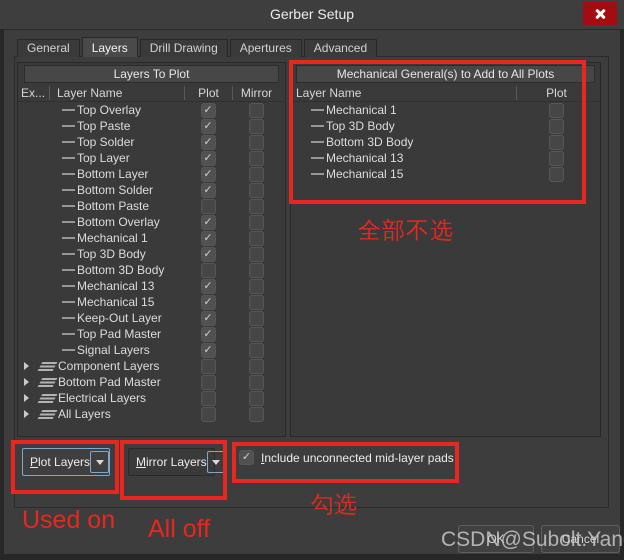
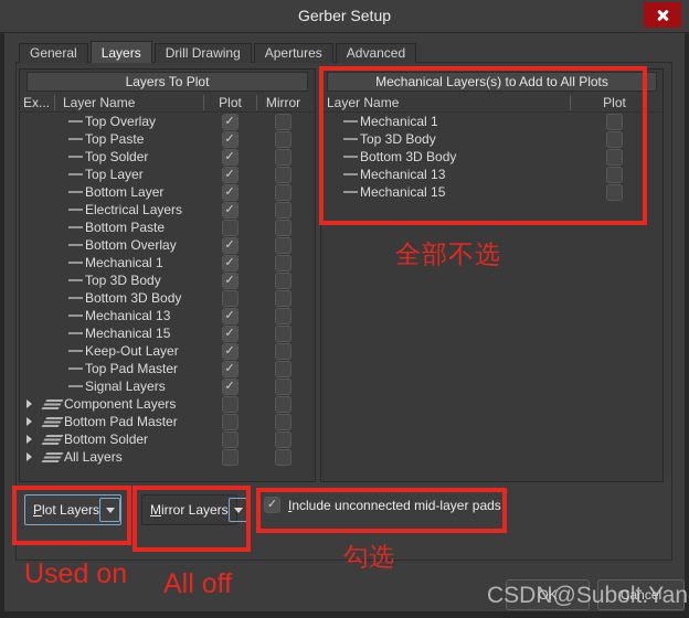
  Gerber Setup
  General
  Layers
  Drill Drawing
  Apertures
  Advanced
  Layers To Plot
  Ex...
  Layer Name
  Plot
  Mirror
  Top Overlay
  ✓
  Top Paste
  ✓
  Top Solder
  ✓
  Top Layer
  ✓
  Bottom Layer
  ✓
- Bottom Solder
+ Electrical Layers
  ✓
  Bottom Paste
  Bottom Overlay
  ✓
  Mechanical 1
  ✓
  Top 3D Body
  ✓
  Bottom 3D Body
  Mechanical 13
  ✓
  Mechanical 15
  ✓
  Keep-Out Layer
  ✓
  Top Pad Master
  ✓
  Signal Layers
  ✓
  Component Layers
  Bottom Pad Master
- Electrical Layers
+ Bottom Solder
  All Layers
- Mechanical General(s) to Add to All Plots
+ Mechanical Layers(s) to Add to All Plots
  Layer Name
  Plot
  Mechanical 1
  Top 3D Body
  Bottom 3D Body
  Mechanical 13
  Mechanical 15
  Plot Layers
  Mirror Layers
  ✓
  Include unconnected mid-layer pads
  OK
  Cancel
  全部不选
  勾选
  Used on
  All off
  CSDN@Subolt.Yan
